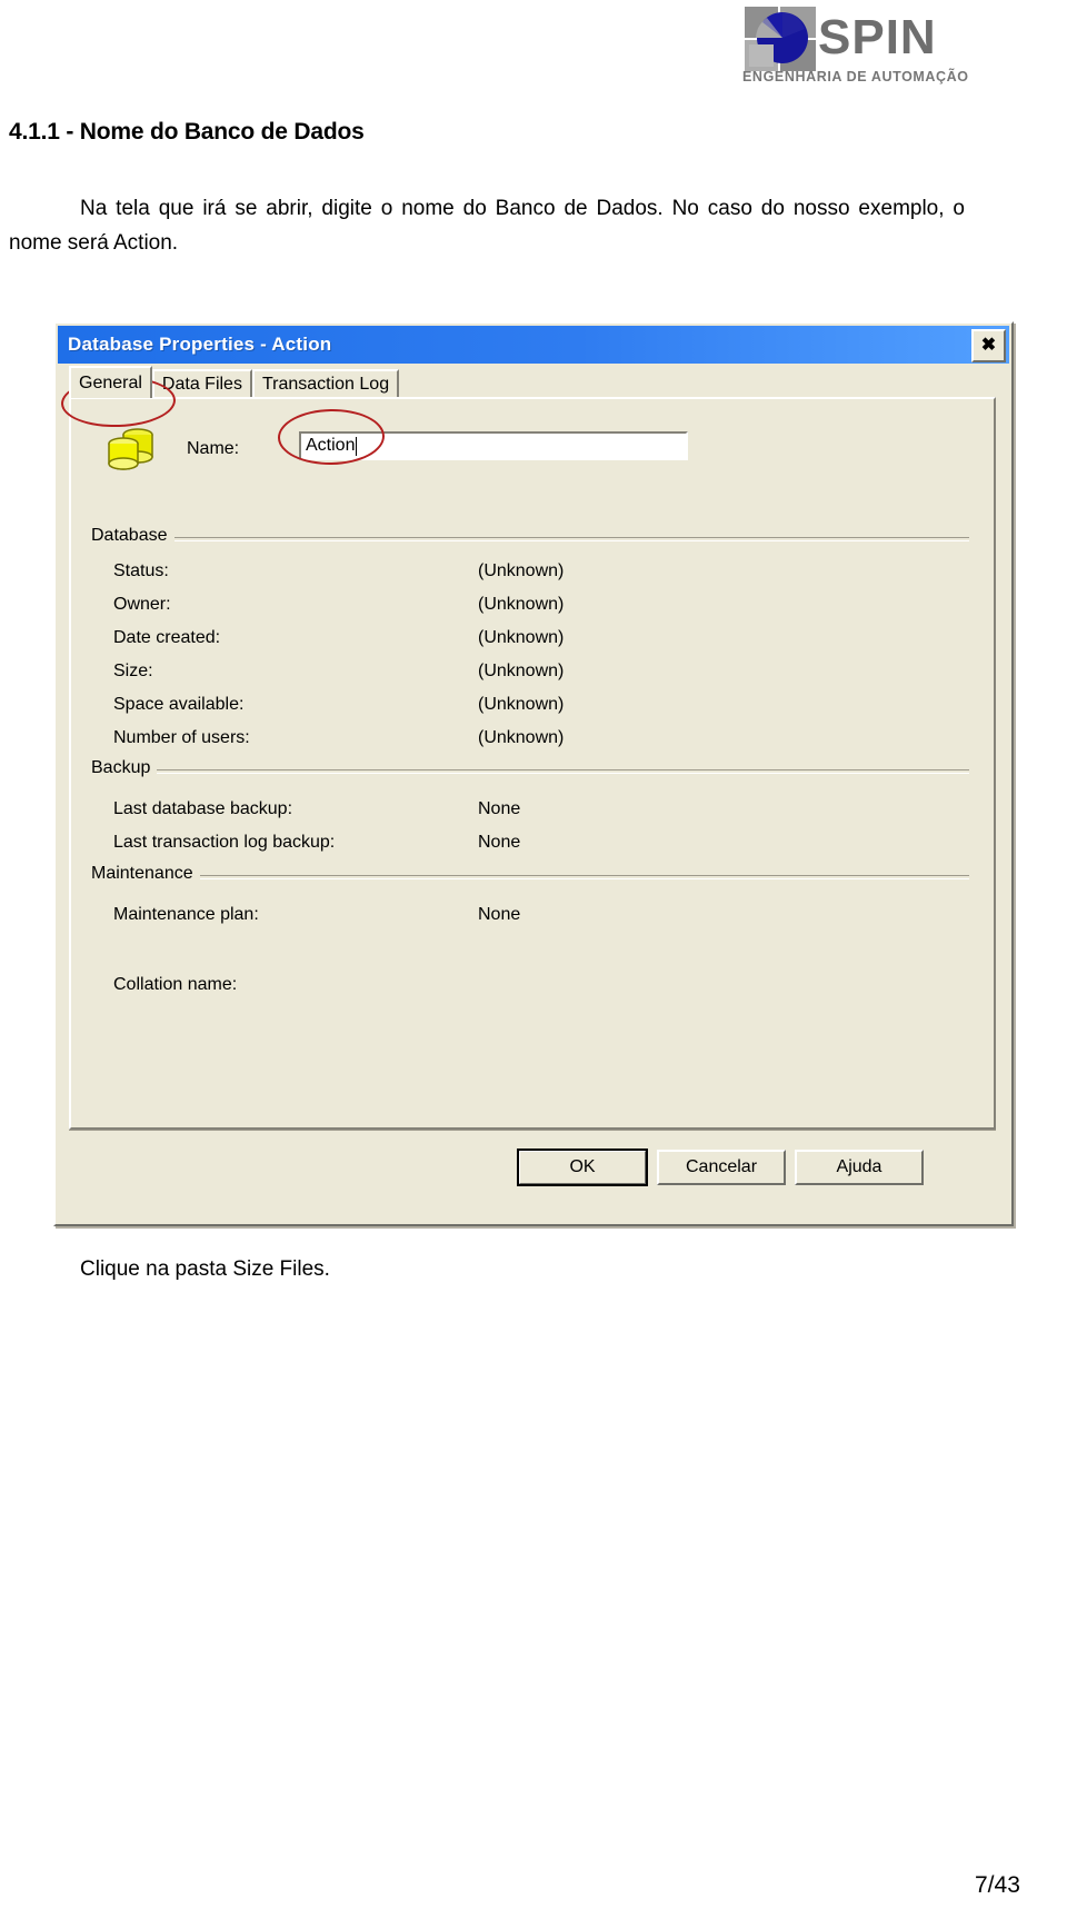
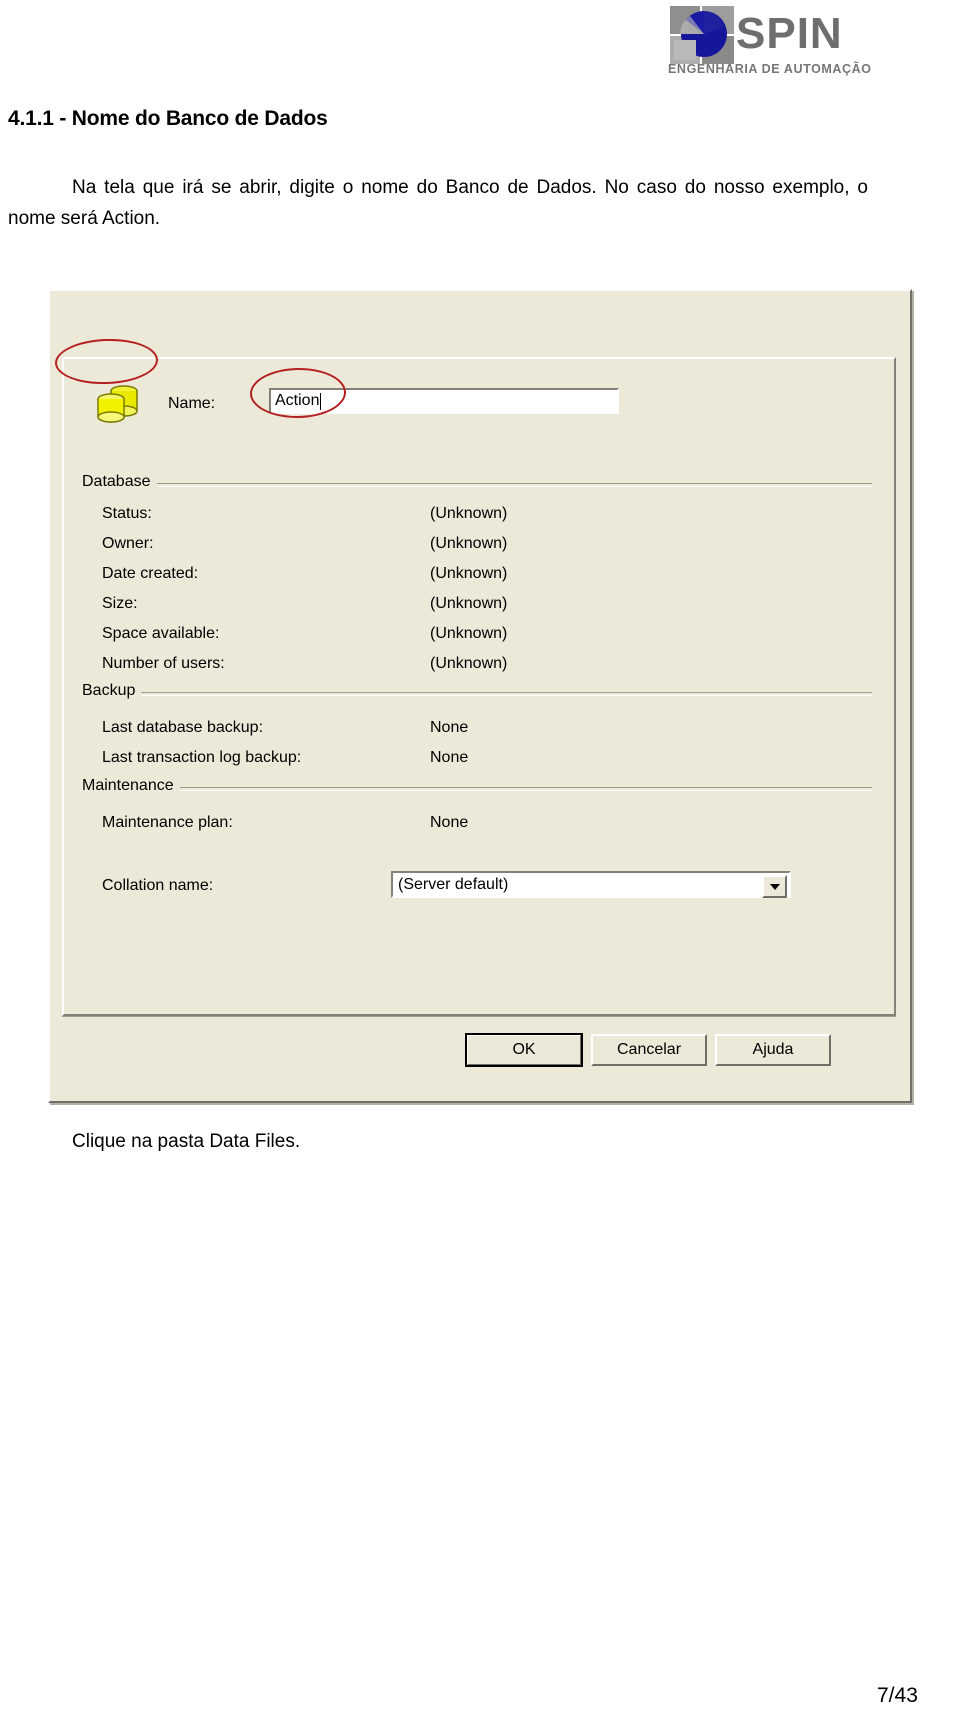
  SPIN
  ENGENHARIA DE AUTOMAÇÃO
  4.1.1 - Nome do Banco de Dados
  Na tela que irá se abrir, digite o nome do Banco de Dados. No caso do nosso exemplo, o nome será Action.
- Database Properties - Action
- ✖
- General
- Data Files
- Transaction Log
  Name:
  Action
  Database
  Status:
  (Unknown)
  Owner:
  (Unknown)
  Date created:
  (Unknown)
  Size:
  (Unknown)
  Space available:
  (Unknown)
  Number of users:
  (Unknown)
  Backup
  Last database backup:
  None
  Last transaction log backup:
  None
  Maintenance
  Maintenance plan:
  None
  Collation name:
+ (Server default)
  OK
  Cancelar
  Ajuda
- Clique na pasta Size Files.
+ Clique na pasta Data Files.
  7/43
